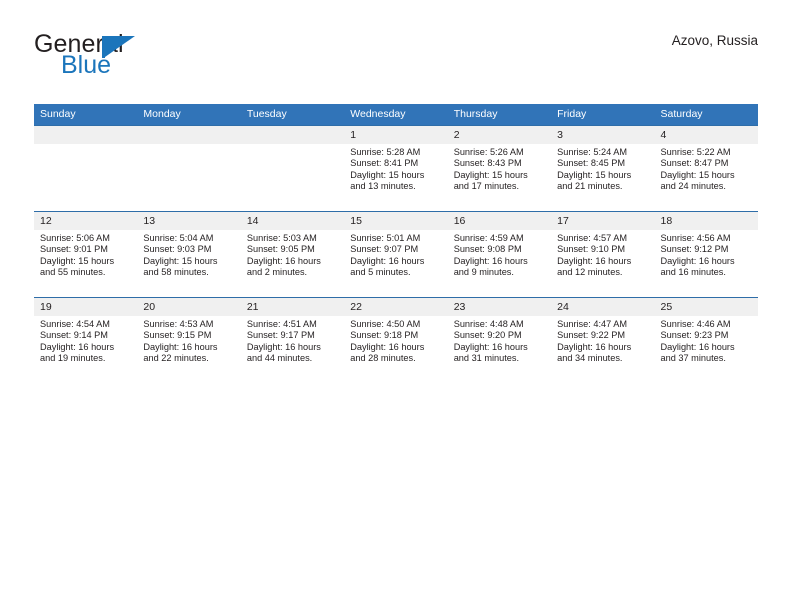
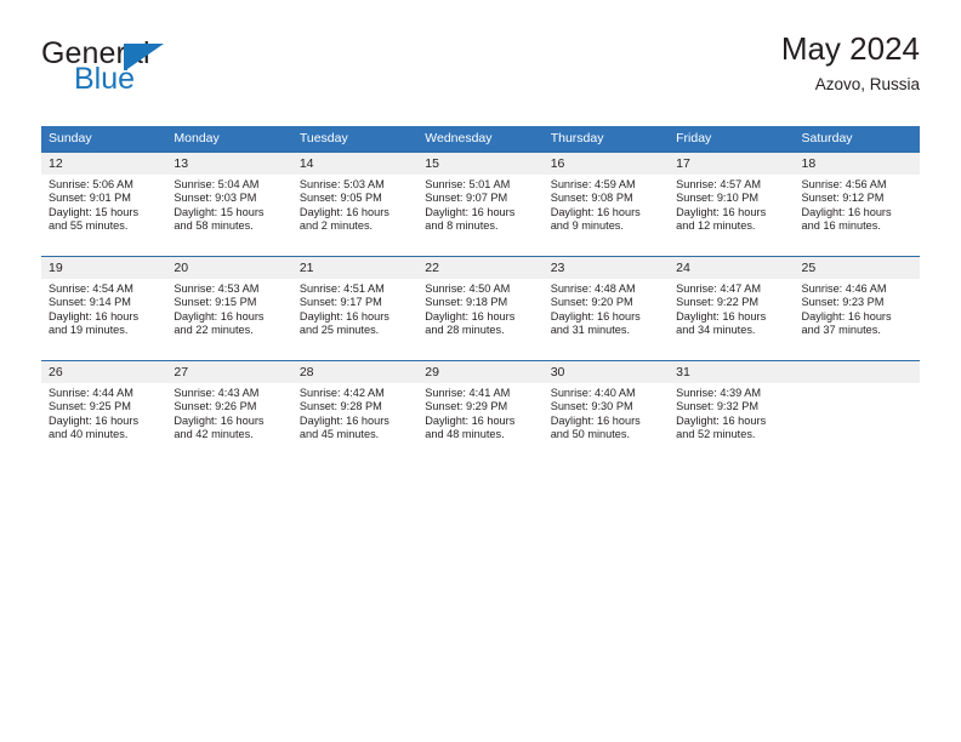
  Gener
  Blue
+ May 2024
  Azovo, Russia
  Sunday	Monday	Tuesday	Wednesday	Thursday	Friday	Saturday
- 			1Sunrise: 5:28 AMSunset: 8:41 PMDaylight: 15 hoursand 13 minutes.	2Sunrise: 5:26 AMSunset: 8:43 PMDaylight: 15 hoursand 17 minutes.	3Sunrise: 5:24 AMSunset: 8:45 PMDaylight: 15 hoursand 21 minutes.	4Sunrise: 5:22 AMSunset: 8:47 PMDaylight: 15 hoursand 24 minutes.
- 12Sunrise: 5:06 AMSunset: 9:01 PMDaylight: 15 hoursand 55 minutes.	13Sunrise: 5:04 AMSunset: 9:03 PMDaylight: 15 hoursand 58 minutes.	14Sunrise: 5:03 AMSunset: 9:05 PMDaylight: 16 hoursand 2 minutes.	15Sunrise: 5:01 AMSunset: 9:07 PMDaylight: 16 hoursand 5 minutes.	16Sunrise: 4:59 AMSunset: 9:08 PMDaylight: 16 hoursand 9 minutes.	17Sunrise: 4:57 AMSunset: 9:10 PMDaylight: 16 hoursand 12 minutes.	18Sunrise: 4:56 AMSunset: 9:12 PMDaylight: 16 hoursand 16 minutes.
+ 12Sunrise: 5:06 AMSunset: 9:01 PMDaylight: 15 hoursand 55 minutes.	13Sunrise: 5:04 AMSunset: 9:03 PMDaylight: 15 hoursand 58 minutes.	14Sunrise: 5:03 AMSunset: 9:05 PMDaylight: 16 hoursand 2 minutes.	15Sunrise: 5:01 AMSunset: 9:07 PMDaylight: 16 hoursand 8 minutes.	16Sunrise: 4:59 AMSunset: 9:08 PMDaylight: 16 hoursand 9 minutes.	17Sunrise: 4:57 AMSunset: 9:10 PMDaylight: 16 hoursand 12 minutes.	18Sunrise: 4:56 AMSunset: 9:12 PMDaylight: 16 hoursand 16 minutes.
- 19Sunrise: 4:54 AMSunset: 9:14 PMDaylight: 16 hoursand 19 minutes.	20Sunrise: 4:53 AMSunset: 9:15 PMDaylight: 16 hoursand 22 minutes.	21Sunrise: 4:51 AMSunset: 9:17 PMDaylight: 16 hoursand 44 minutes.	22Sunrise: 4:50 AMSunset: 9:18 PMDaylight: 16 hoursand 28 minutes.	23Sunrise: 4:48 AMSunset: 9:20 PMDaylight: 16 hoursand 31 minutes.	24Sunrise: 4:47 AMSunset: 9:22 PMDaylight: 16 hoursand 34 minutes.	25Sunrise: 4:46 AMSunset: 9:23 PMDaylight: 16 hoursand 37 minutes.
+ 19Sunrise: 4:54 AMSunset: 9:14 PMDaylight: 16 hoursand 19 minutes.	20Sunrise: 4:53 AMSunset: 9:15 PMDaylight: 16 hoursand 22 minutes.	21Sunrise: 4:51 AMSunset: 9:17 PMDaylight: 16 hoursand 25 minutes.	22Sunrise: 4:50 AMSunset: 9:18 PMDaylight: 16 hoursand 28 minutes.	23Sunrise: 4:48 AMSunset: 9:20 PMDaylight: 16 hoursand 31 minutes.	24Sunrise: 4:47 AMSunset: 9:22 PMDaylight: 16 hoursand 34 minutes.	25Sunrise: 4:46 AMSunset: 9:23 PMDaylight: 16 hoursand 37 minutes.
+ 26Sunrise: 4:44 AMSunset: 9:25 PMDaylight: 16 hoursand 40 minutes.	27Sunrise: 4:43 AMSunset: 9:26 PMDaylight: 16 hoursand 42 minutes.	28Sunrise: 4:42 AMSunset: 9:28 PMDaylight: 16 hoursand 45 minutes.	29Sunrise: 4:41 AMSunset: 9:29 PMDaylight: 16 hoursand 48 minutes.	30Sunrise: 4:40 AMSunset: 9:30 PMDaylight: 16 hoursand 50 minutes.	31Sunrise: 4:39 AMSunset: 9:32 PMDaylight: 16 hoursand 52 minutes.
